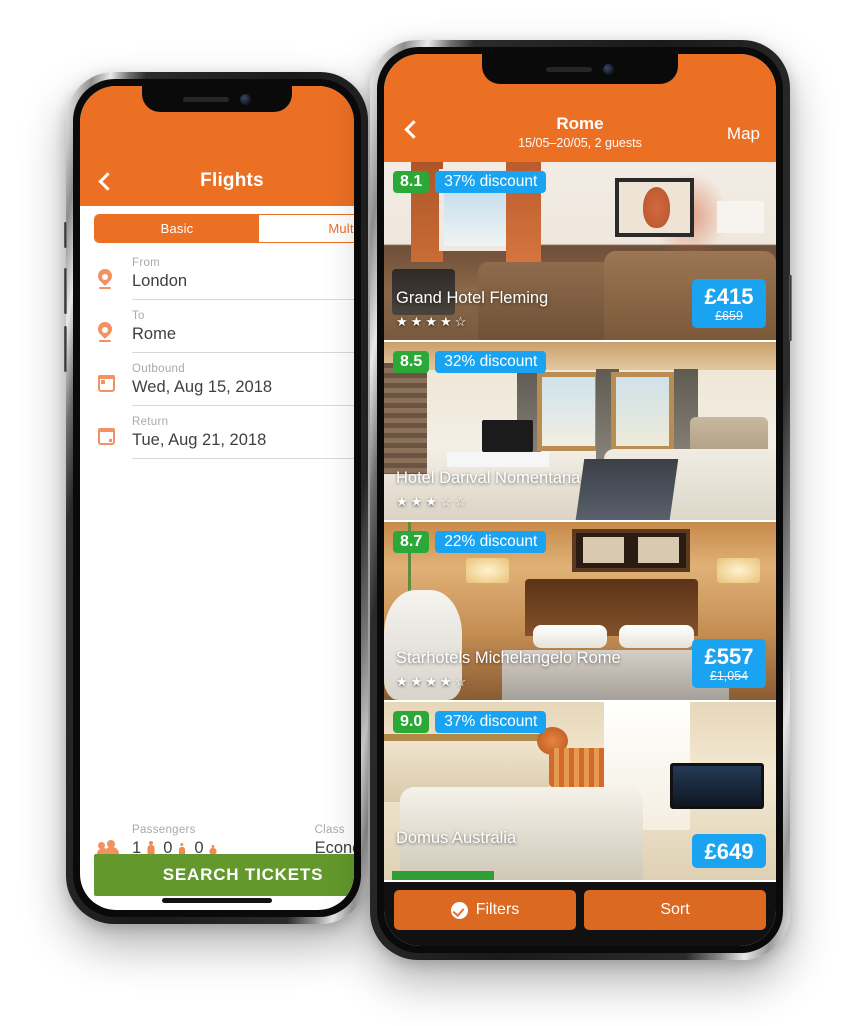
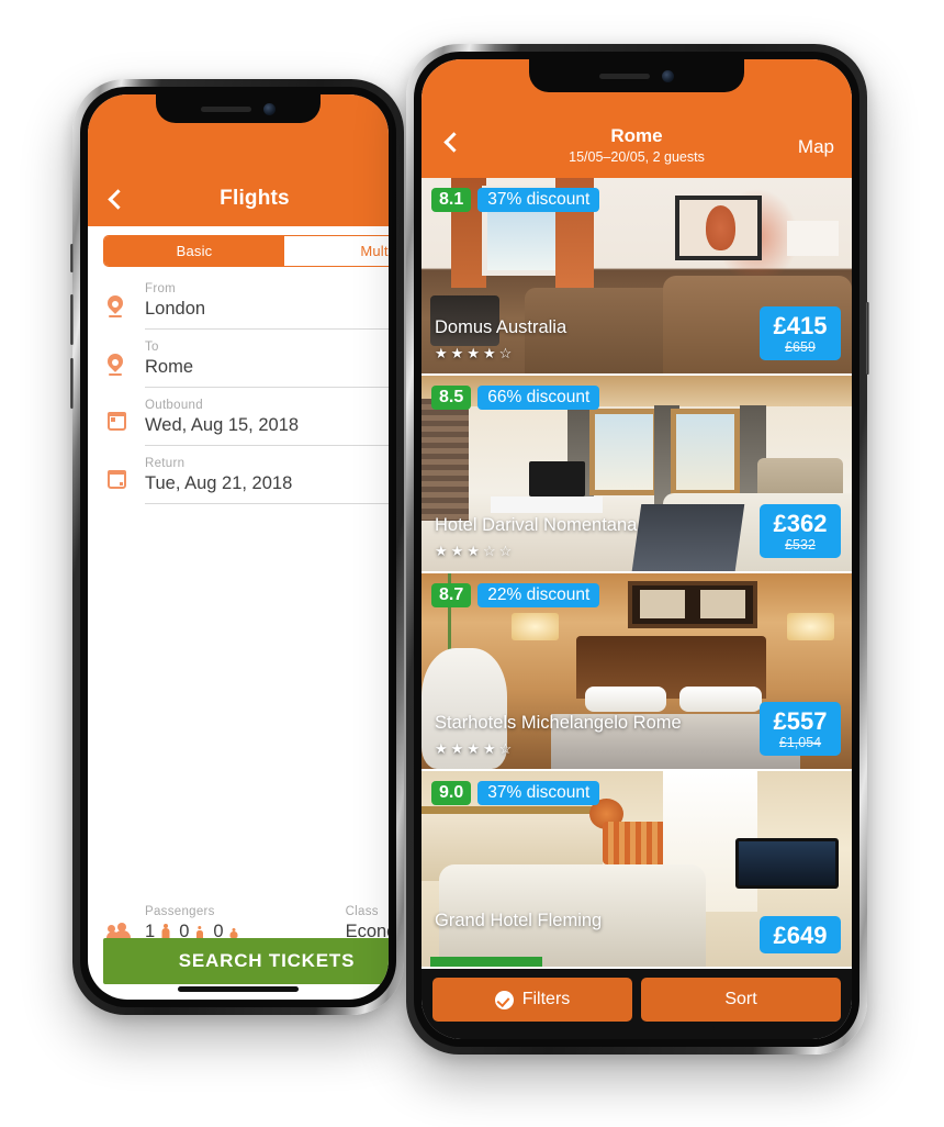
  Flights
  Basic
  Mult
  From
  London
  To
  Rome
  Outbound
  Wed, Aug 15, 2018
  Return
  Tue, Aug 21, 2018
  Passengers
  1
  0
  0
  Class
  SEARCH TICKETS
  Rome
  15/05–20/05, 2 guests
  Map
  8.1
  37% discount
- Grand Hotel Fleming
+ Domus Australia
  ★
  ★
  ★
  ★
  ☆
  £415
  £659
  8.5
- 32% discount
+ 66% discount
  Hotel Darival Nomentana
  ★
  ★
  ★
  ☆
  ☆
+ £362
+ £532
  8.7
  22% discount
  Starhotels Michelangelo Rome
  ★
  ★
  ★
  ★
  ☆
  £557
  £1,054
  9.0
  37% discount
- Domus Australia
+ Grand Hotel Fleming
  £649
  Filters
  Sort
